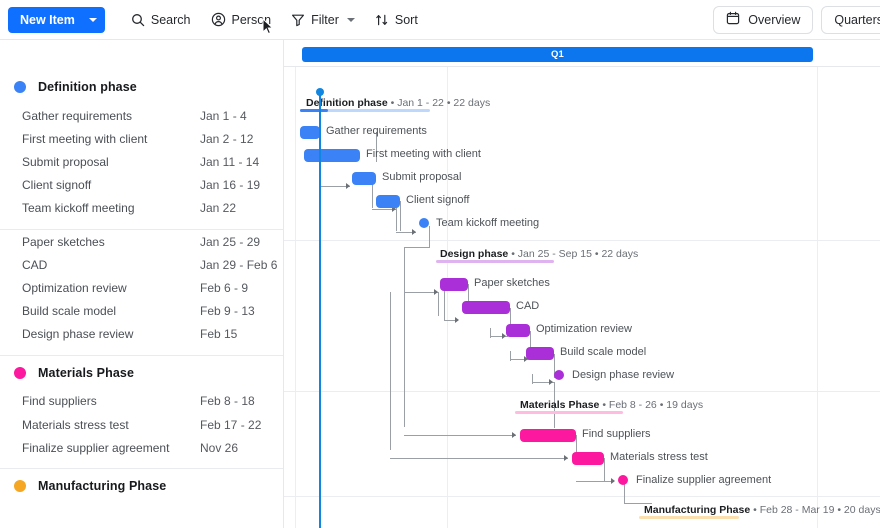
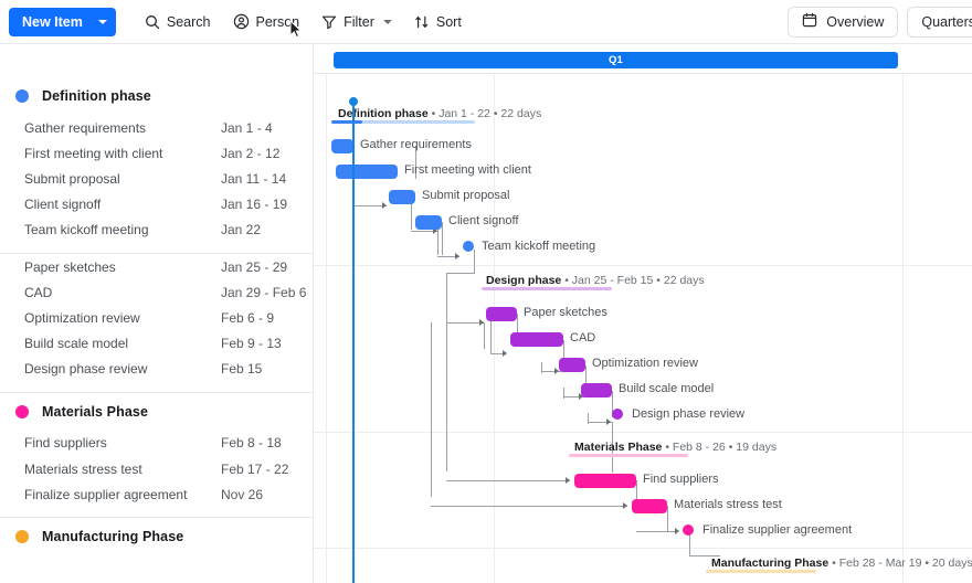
  New Item
  Search
  Person
  Filter
  Sort
  Overview
  Quarter
  Definition phase
  Gather requirements
  Jan 1 - 4
  First meeting with client
  Jan 2 - 12
  Submit proposal
  Jan 11 - 14
  Client signoff
  Jan 16 - 19
  Team kickoff meeting
  Jan 22
  Paper sketches
  Jan 25 - 29
  CAD
  Jan 29 - Feb 6
  Optimization review
  Feb 6 - 9
  Build scale model
  Feb 9 - 13
  Design phase review
  Feb 15
  Materials Phase
  Find suppliers
  Feb 8 - 18
  Materials stress test
  Feb 17 - 22
  Finalize supplier agreement
  Nov 26
  Manufacturing Phase
  Q1
  Definition phase • Jan 1 - 22 • 22 days
  Gather requirements
  First meeting with client
  Submit proposal
  Client signoff
  Team kickoff meeting
- Design phase • Jan 25 - Sep 15 • 22 days
+ Design phase • Jan 25 - Feb 15 • 22 days
  Paper sketches
  CAD
  Optimization review
  Build scale model
  Design phase review
  Materials Phase • Feb 8 - 26 • 19 days
  Find suppliers
  Materials stress test
  Finalize supplier agreement
  Manufacturing Phase • Feb 28 - Mar 19 • 20 days
